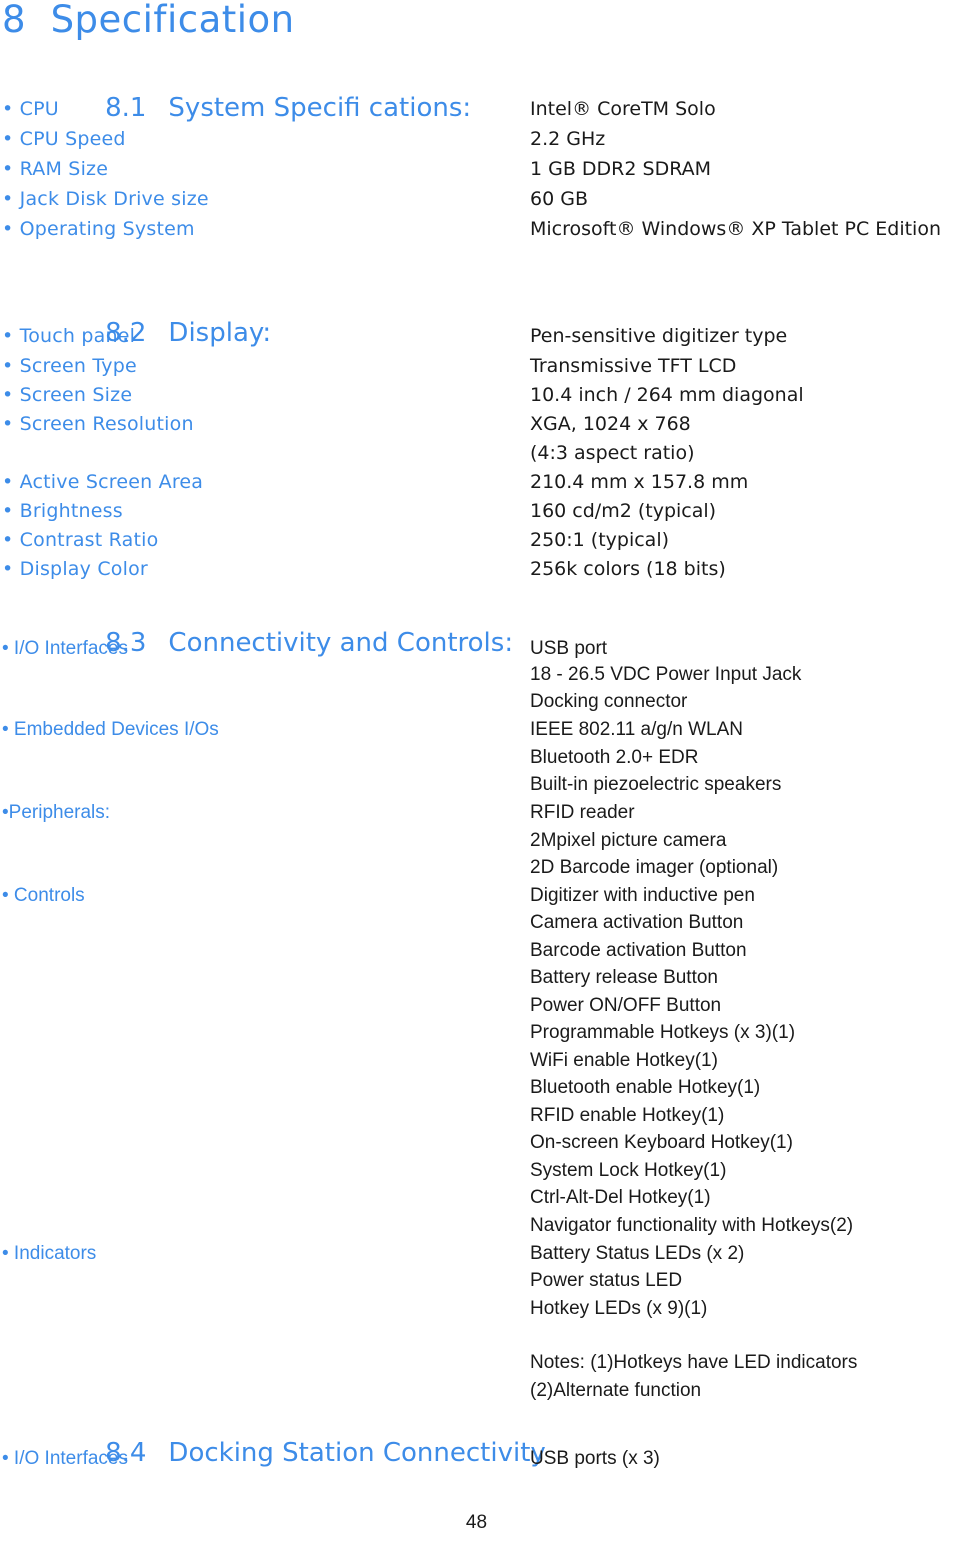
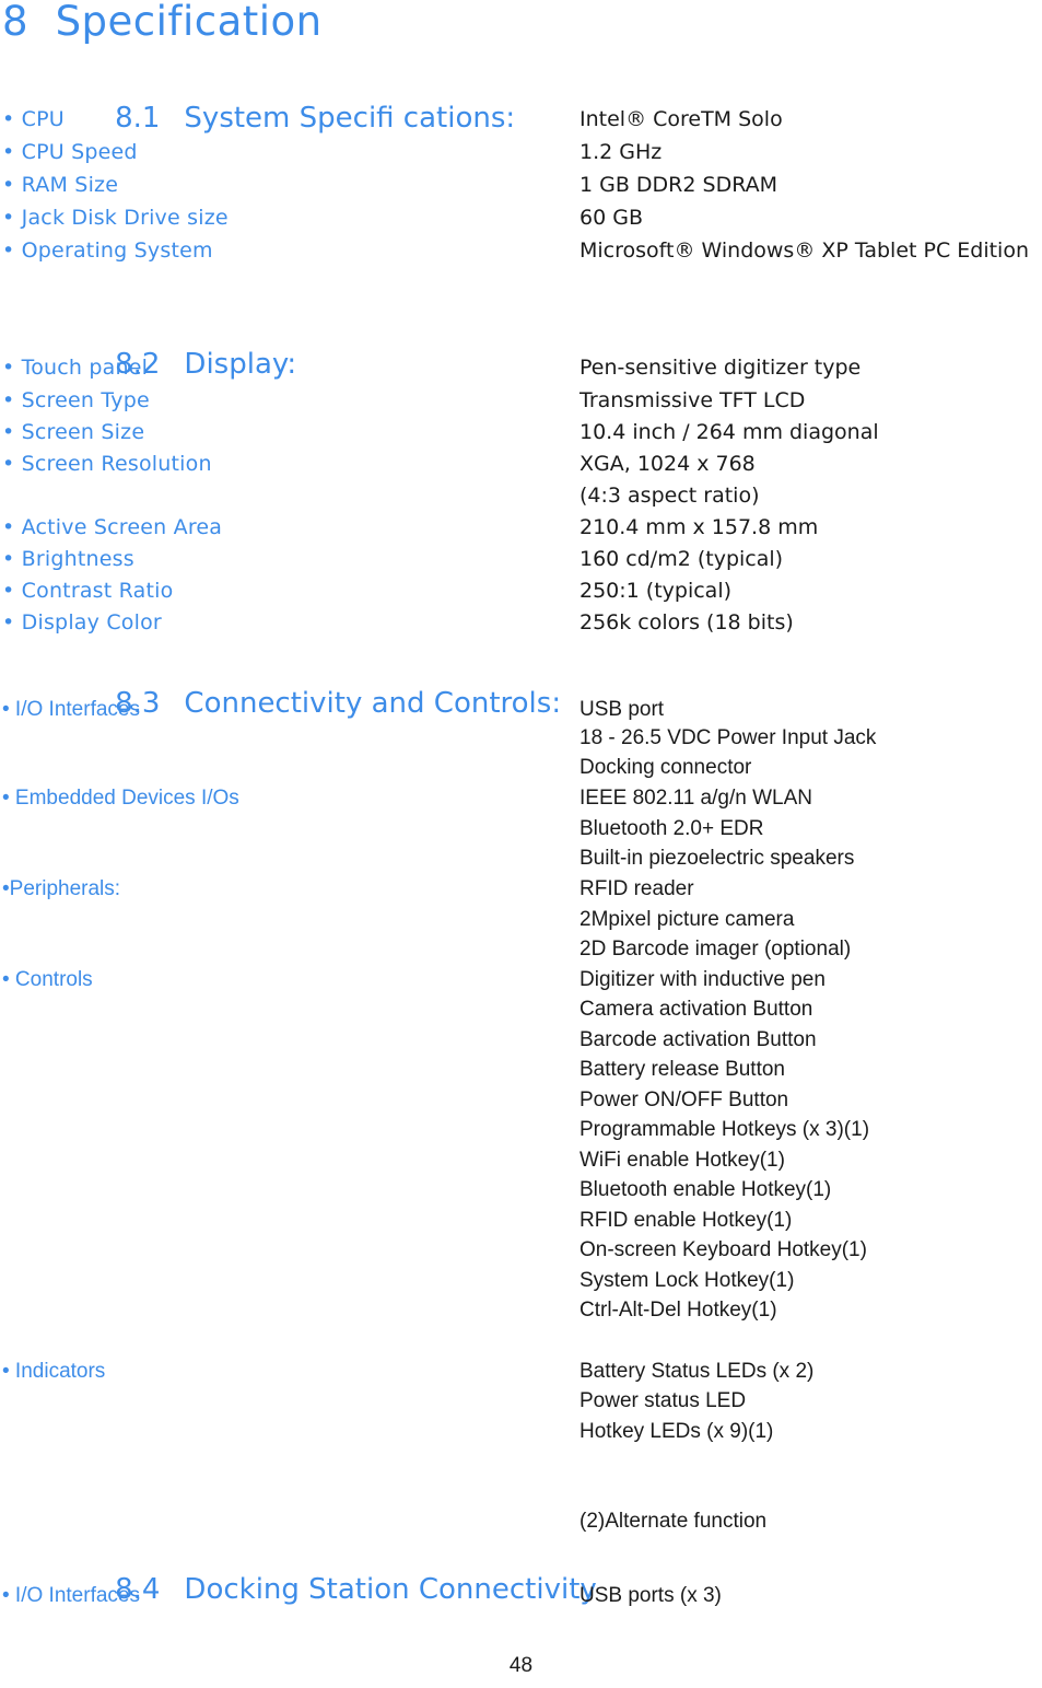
  8 Specification
  8.1 System Specifi cations:
  • CPU
  Intel® CoreTM Solo
  • CPU Speed
- 2.2 GHz
+ 1.2 GHz
  • RAM Size
  1 GB DDR2 SDRAM
  • Jack Disk Drive size
  60 GB
  • Operating System
  Microsoft® Windows® XP Tablet PC Edition
  8.2 Display:
  • Touch panel
  Pen-sensitive digitizer type
  • Screen Type
  Transmissive TFT LCD
  • Screen Size
  10.4 inch / 264 mm diagonal
  • Screen Resolution
  XGA, 1024 x 768
  (4:3 aspect ratio)
  • Active Screen Area
  210.4 mm x 157.8 mm
  • Brightness
  160 cd/m2 (typical)
  • Contrast Ratio
  250:1 (typical)
  • Display Color
  256k colors (18 bits)
  8.3 Connectivity and Controls:
  • I/O Interfaces
  USB port
  18 - 26.5 VDC Power Input Jack
  Docking connector
  • Embedded Devices I/Os
  IEEE 802.11 a/g/n WLAN
  Bluetooth 2.0+ EDR
  Built-in piezoelectric speakers
  •Peripherals:
  RFID reader
  2Mpixel picture camera
  2D Barcode imager (optional)
  • Controls
  Digitizer with inductive pen
  Camera activation Button
  Barcode activation Button
  Battery release Button
  Power ON/OFF Button
  Programmable Hotkeys (x 3)(1)
  WiFi enable Hotkey(1)
  Bluetooth enable Hotkey(1)
  RFID enable Hotkey(1)
  On-screen Keyboard Hotkey(1)
  System Lock Hotkey(1)
  Ctrl-Alt-Del Hotkey(1)
- Navigator functionality with Hotkeys(2)
  • Indicators
  Battery Status LEDs (x 2)
  Power status LED
  Hotkey LEDs (x 9)(1)
- Notes: (1)Hotkeys have LED indicators
  (2)Alternate function
  8.4 Docking Station Connectivity
  • I/O Interfaces
  USB ports (x 3)
  48
